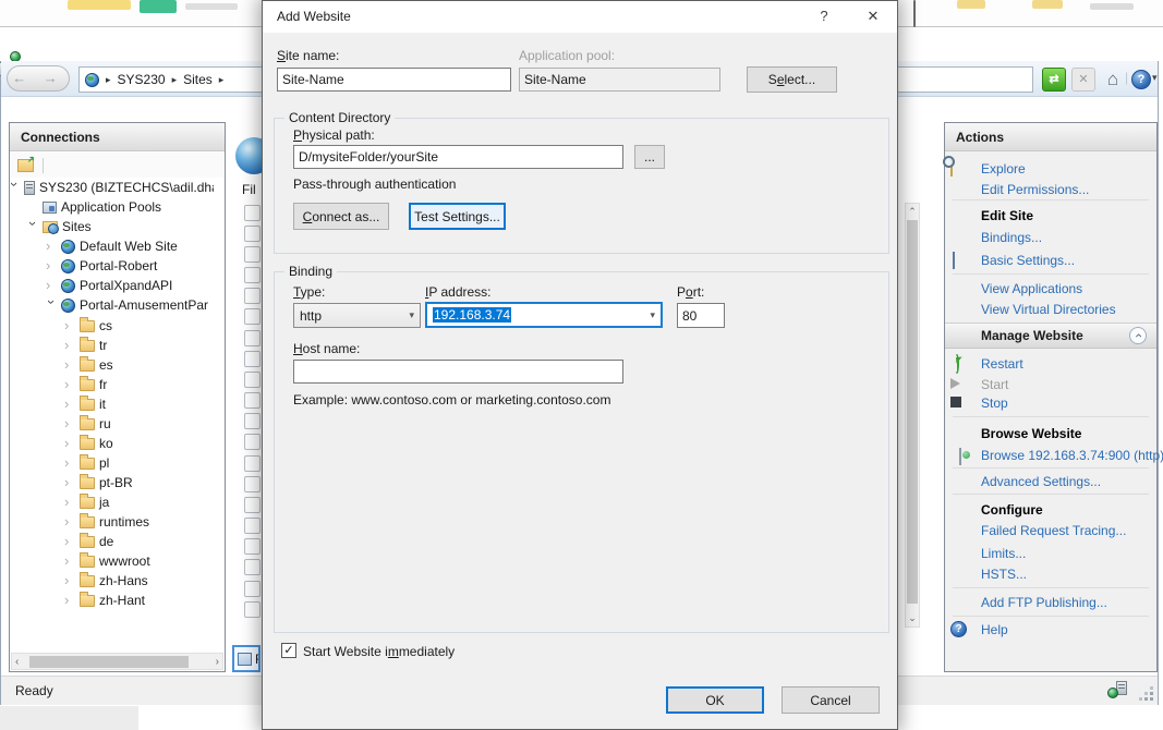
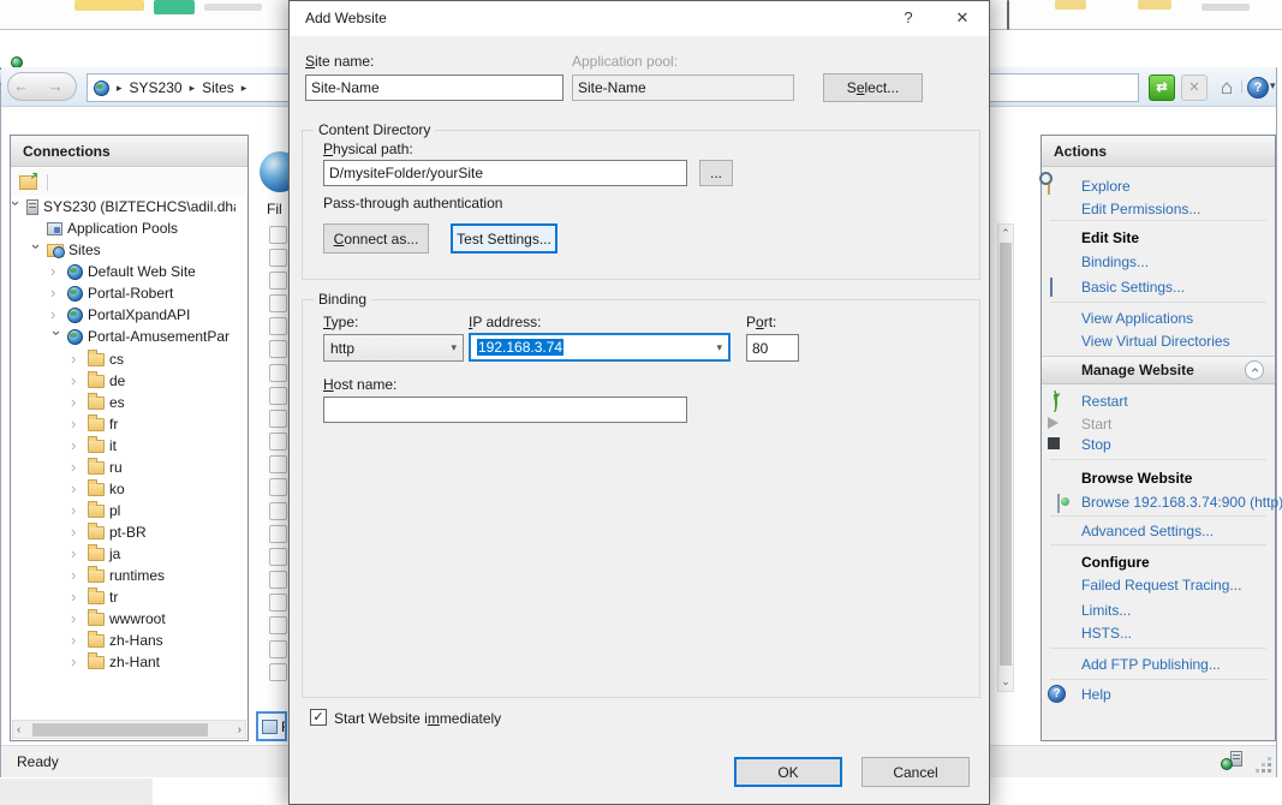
  ← →
  ▸
  SYS230
  ▸
  Sites
  ▸
  ⇄
  ✕
  ⌂
  |
  ?
  ▾
  Connections
  SYS230 (BIZTECHCS\adil.dh
  Application Pools
  Sites
  ›
  Default Web Site
  ›
  Portal-Robert
  ›
  PortalXpandAPI
  Portal-AmusementPar
  ›
  cs
  ›
- tr
+ de
  ›
  es
  ›
  fr
  ›
  it
  ›
  ru
  ›
  ko
  ›
  pl
  ›
  pt-BR
  ›
  ja
  ›
  runtimes
  ›
- de
+ tr
  ›
  wwwroot
  ›
  zh-Hans
  ›
  zh-Hant
  ‹
  ›
  Fil
  ⌃
  ⌄
  Actions
  Explore
  Edit Permissions...
  Edit Site
  Bindings...
  Basic Settings...
  View Applications
  View Virtual Directories
  Manage Website
  Restart
  Start
  Stop
  Browse Website
  Browse 192.168.3.74:900 (http)
  Advanced Settings...
  Configure
  Failed Request Tracing...
  Limits...
  HSTS...
  Add FTP Publishing...
  ?
  Help
  Ready
  Add Website
  ?
  ✕
  Site name:
  Site-Name
  Application pool:
  Site-Name
  S
  e
  lect...
  Content Directory
  Physical path:
  D/mysiteFolder/yourSite
  ...
  Pass-through authentication
  C
  onnect as...
  Test Settings...
  Binding
  Type:
  http
  ▾
  IP address:
  192.168.3.74
  ▾
  Port:
  80
  Host name:
- Example: www.contoso.com or marketing.contoso.com
  ✓
  Start Website immediately
  OK
  Cancel
